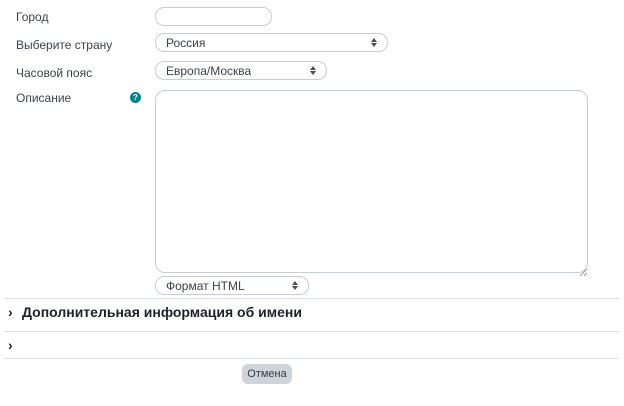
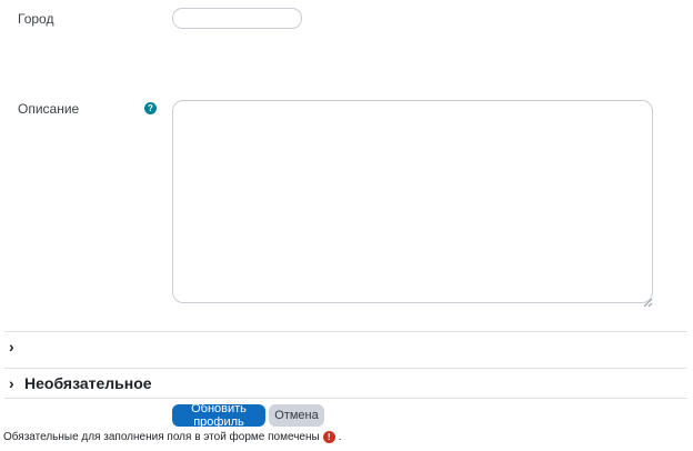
  Город
- Выберите страну
- Россия
- Часовой пояс
- Европа/Москва
  Описание
  ?
- Формат HTML
  ›
- Дополнительная информация об имени
  ›
+ Необязательное
+ Обновить профиль
  Отмена
+ Обязательные для заполнения поля в этой форме помечены
+ !
+ .
